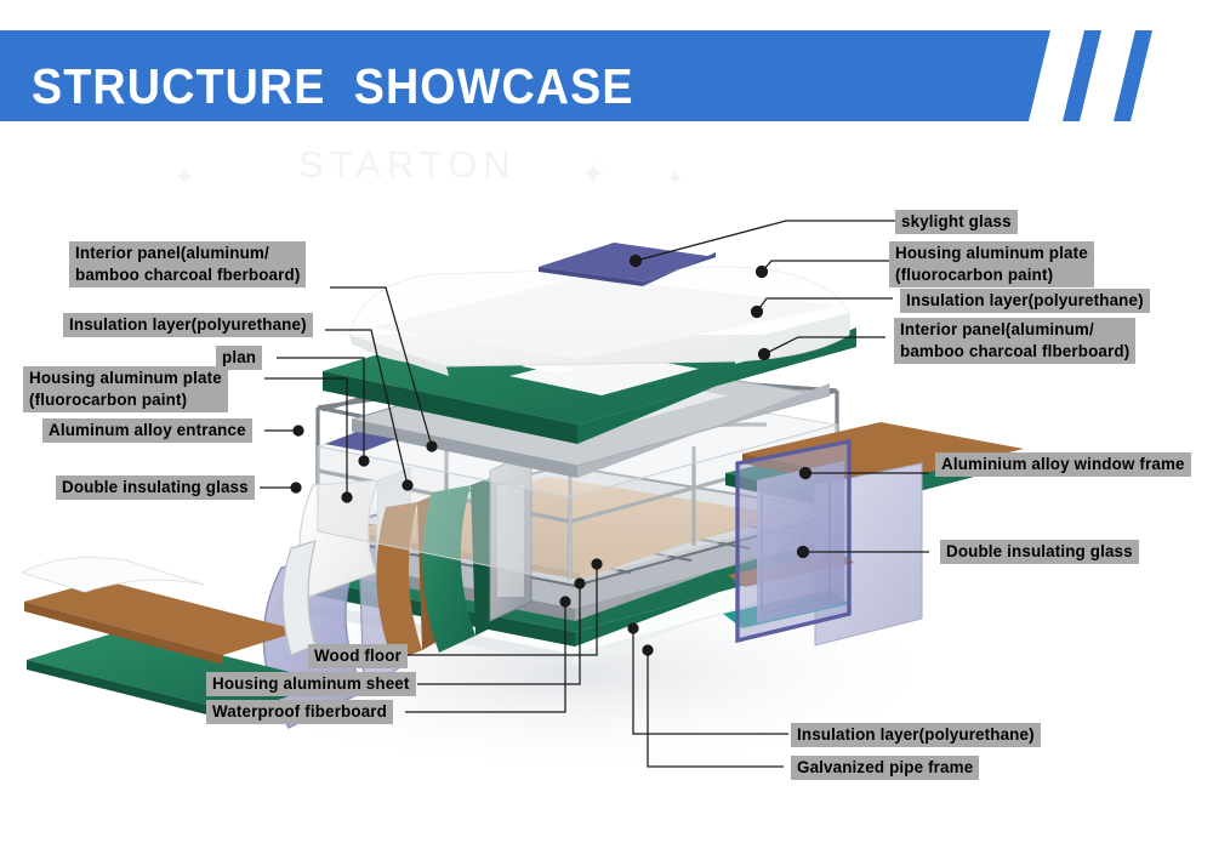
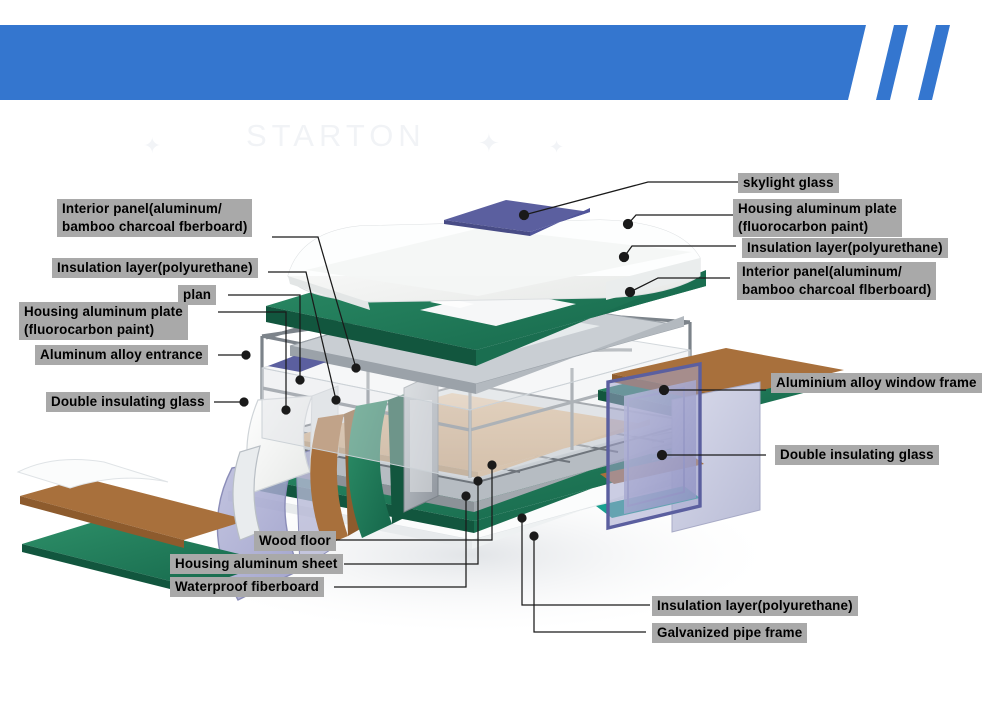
- STRUCTURE SHOWCASE
  Interior panel(aluminum/
  bamboo charcoal fberboard)
  Insulation layer(polyurethane)
  plan
  Housing aluminum plate
  (fluorocarbon paint)
  Aluminum alloy entrance
  Double insulating glass
  skylight glass
  Housing aluminum plate
  (fluorocarbon paint)
  Insulation layer(polyurethane)
  Interior panel(aluminum/
  bamboo charcoal flberboard)
  Aluminium alloy window frame
  Double insulating glass
  Wood floor
  Housing aluminum sheet
  Waterproof fiberboard
  Insulation layer(polyurethane)
  Galvanized pipe frame
